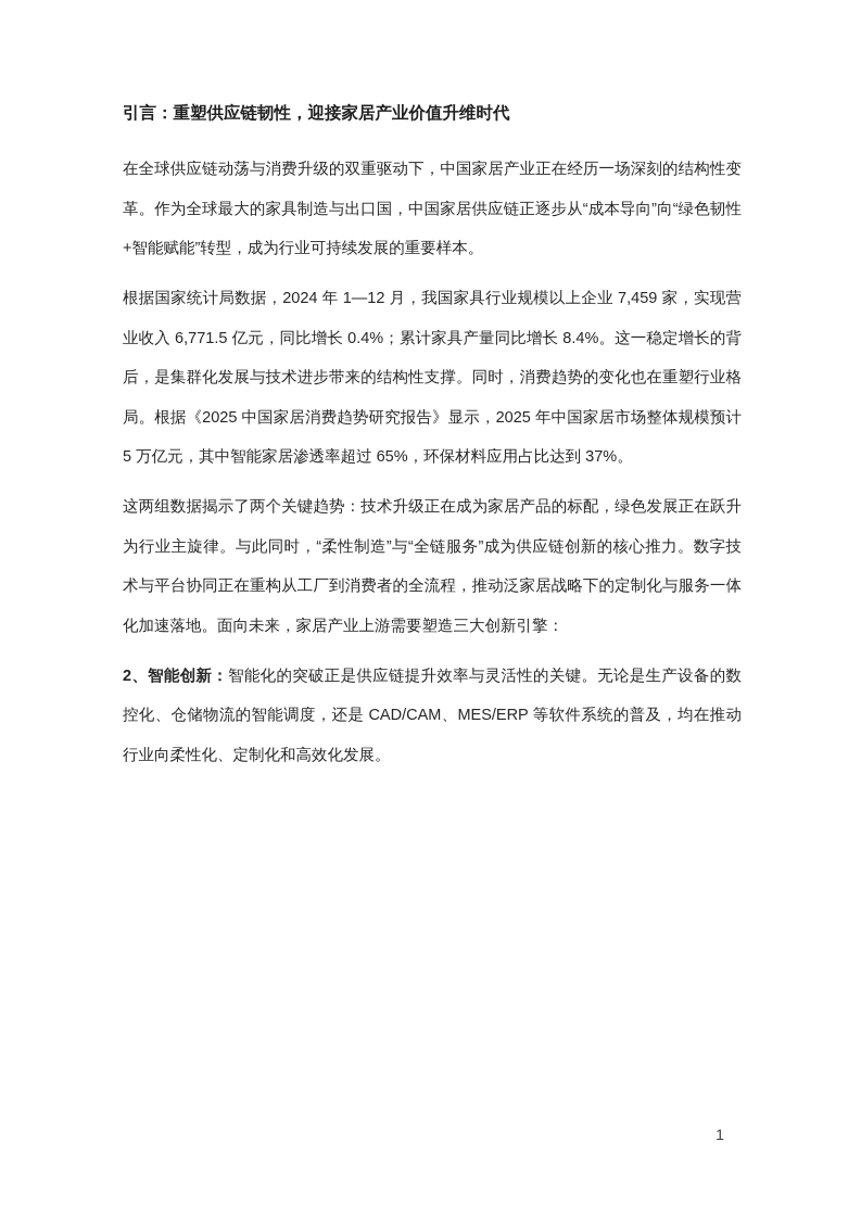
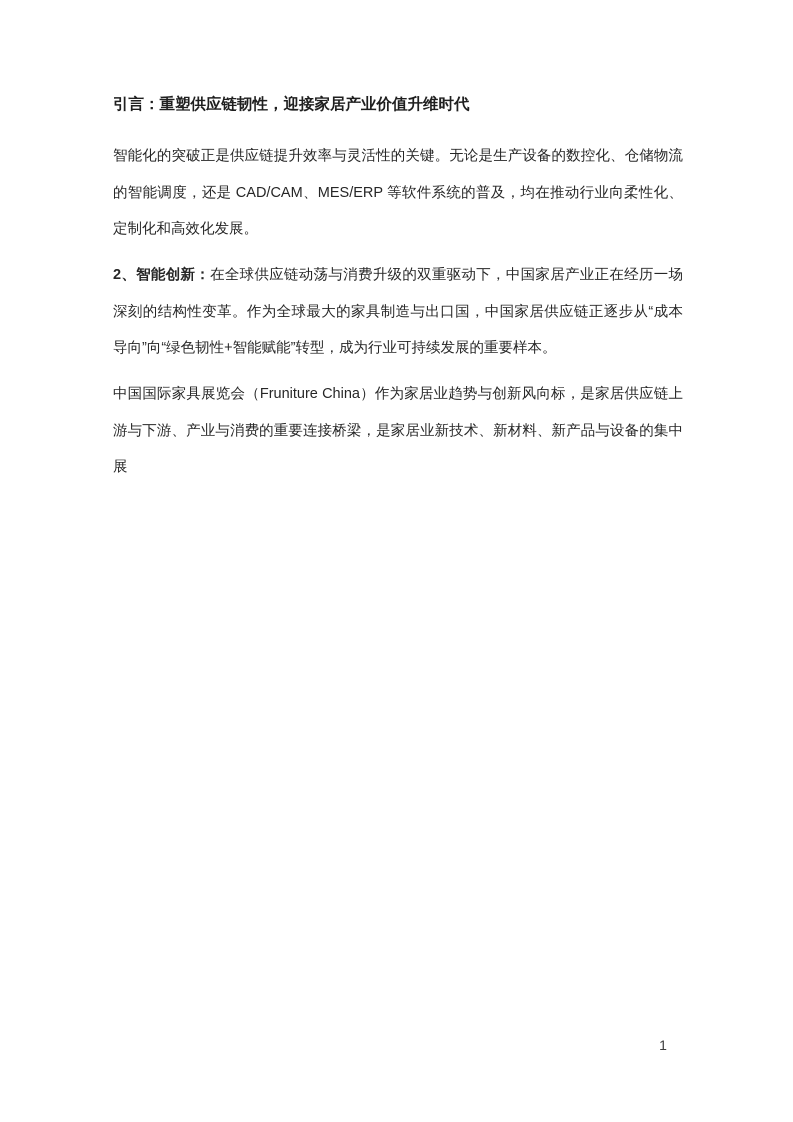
  引言：重塑供应链韧性，迎接家居产业价值升维时代
- 在全球供应链动荡与消费升级的双重驱动下，中国家居产业正在经历一场深刻的结构性变革。作为全球最大的家具制造与出口国，中国家居供应链正逐步从“成本导向”向“绿色韧性+智能赋能”转型，成为行业可持续发展的重要样本。
+ 智能化的突破正是供应链提升效率与灵活性的关键。无论是生产设备的数控化、仓储物流的智能调度，还是 CAD/CAM、MES/ERP 等软件系统的普及，均在推动行业向柔性化、定制化和高效化发展。
- 根据国家统计局数据，2024 年 1—12 月，我国家具行业规模以上企业 7,459 家，实现营业收入 6,771.5 亿元，同比增长 0.4%；累计家具产量同比增长 8.4%。这一稳定增长的背后，是集群化发展与技术进步带来的结构性支撑。同时，消费趋势的变化也在重塑行业格局。根据《2025 中国家居消费趋势研究报告》显示，2025 年中国家居市场整体规模预计 5 万亿元，其中智能家居渗透率超过 65%，环保材料应用占比达到 37%。
- 这两组数据揭示了两个关键趋势：技术升级正在成为家居产品的标配，绿色发展正在跃升为行业主旋律。与此同时，“柔性制造”与“全链服务”成为供应链创新的核心推力。数字技术与平台协同正在重构从工厂到消费者的全流程，推动泛家居战略下的定制化与服务一体化加速落地。面向未来，家居产业上游需要塑造三大创新引擎：
- 2、智能创新：智能化的突破正是供应链提升效率与灵活性的关键。无论是生产设备的数控化、仓储物流的智能调度，还是 CAD/CAM、MES/ERP 等软件系统的普及，均在推动行业向柔性化、定制化和高效化发展。
+ 2、智能创新：在全球供应链动荡与消费升级的双重驱动下，中国家居产业正在经历一场深刻的结构性变革。作为全球最大的家具制造与出口国，中国家居供应链正逐步从“成本导向”向“绿色韧性+智能赋能”转型，成为行业可持续发展的重要样本。
+ 中国国际家具展览会（Fruniture China）作为家居业趋势与创新风向标，是家居供应链上游与下游、产业与消费的重要连接桥梁，是家居业新技术、新材料、新产品与设备的集中展
  1
